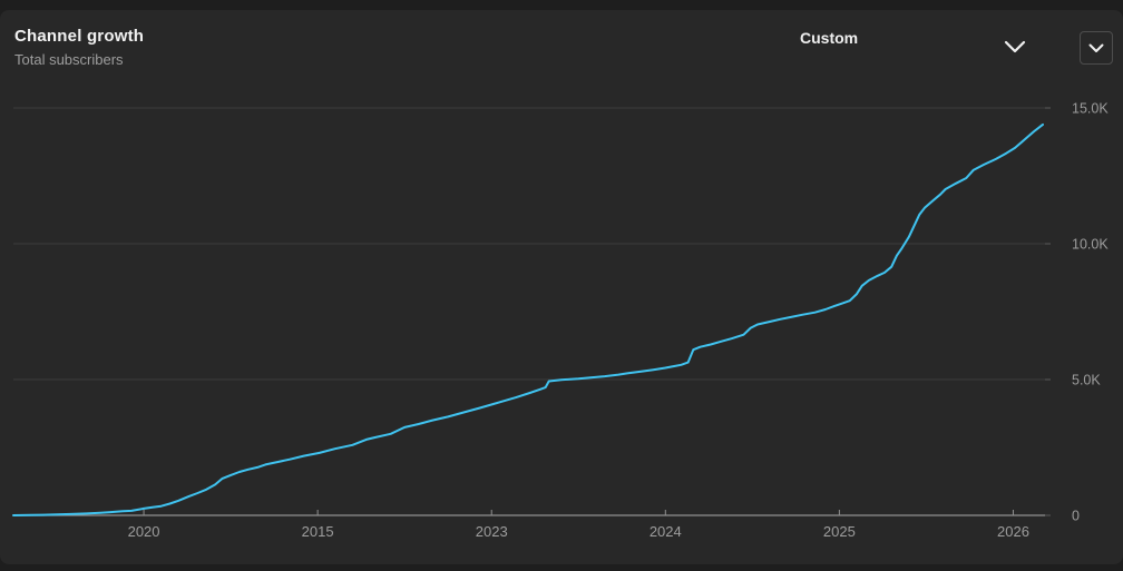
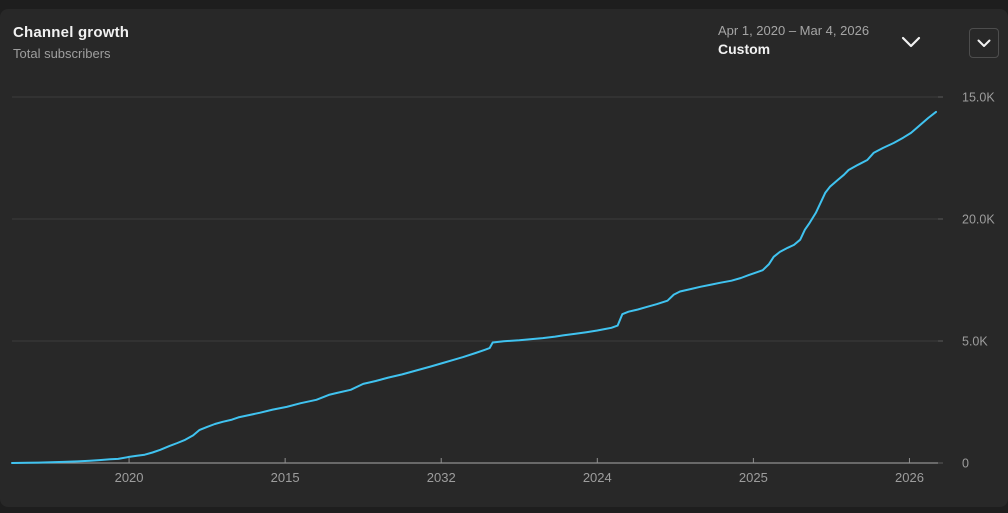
  15.0K
- 10.0K
+ 20.0K
  5.0K
  0
  2020
  2015
- 2023
+ 2032
  2024
  2025
  2026
  Channel growth
  Total subscribers
+ Apr 1, 2020 – Mar 4, 2026
  Custom
